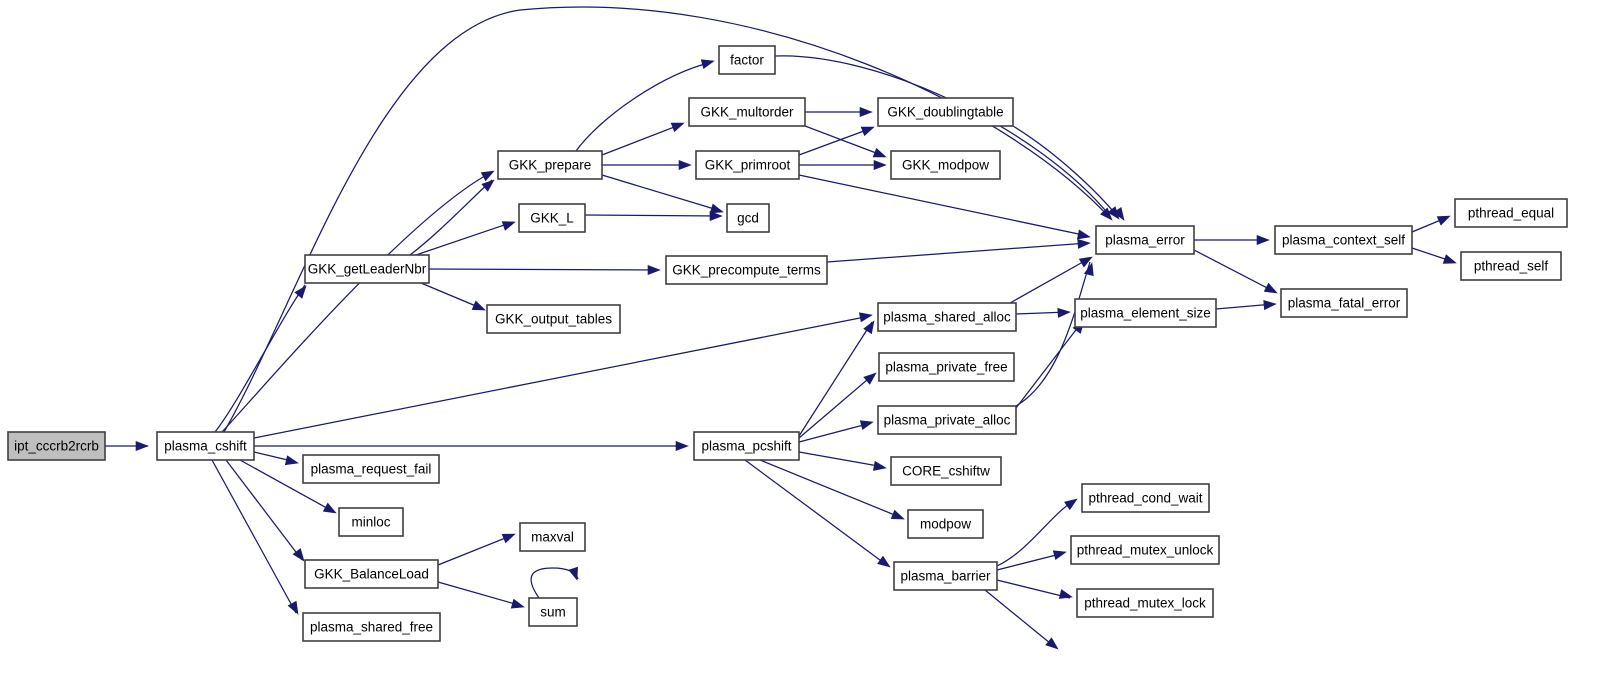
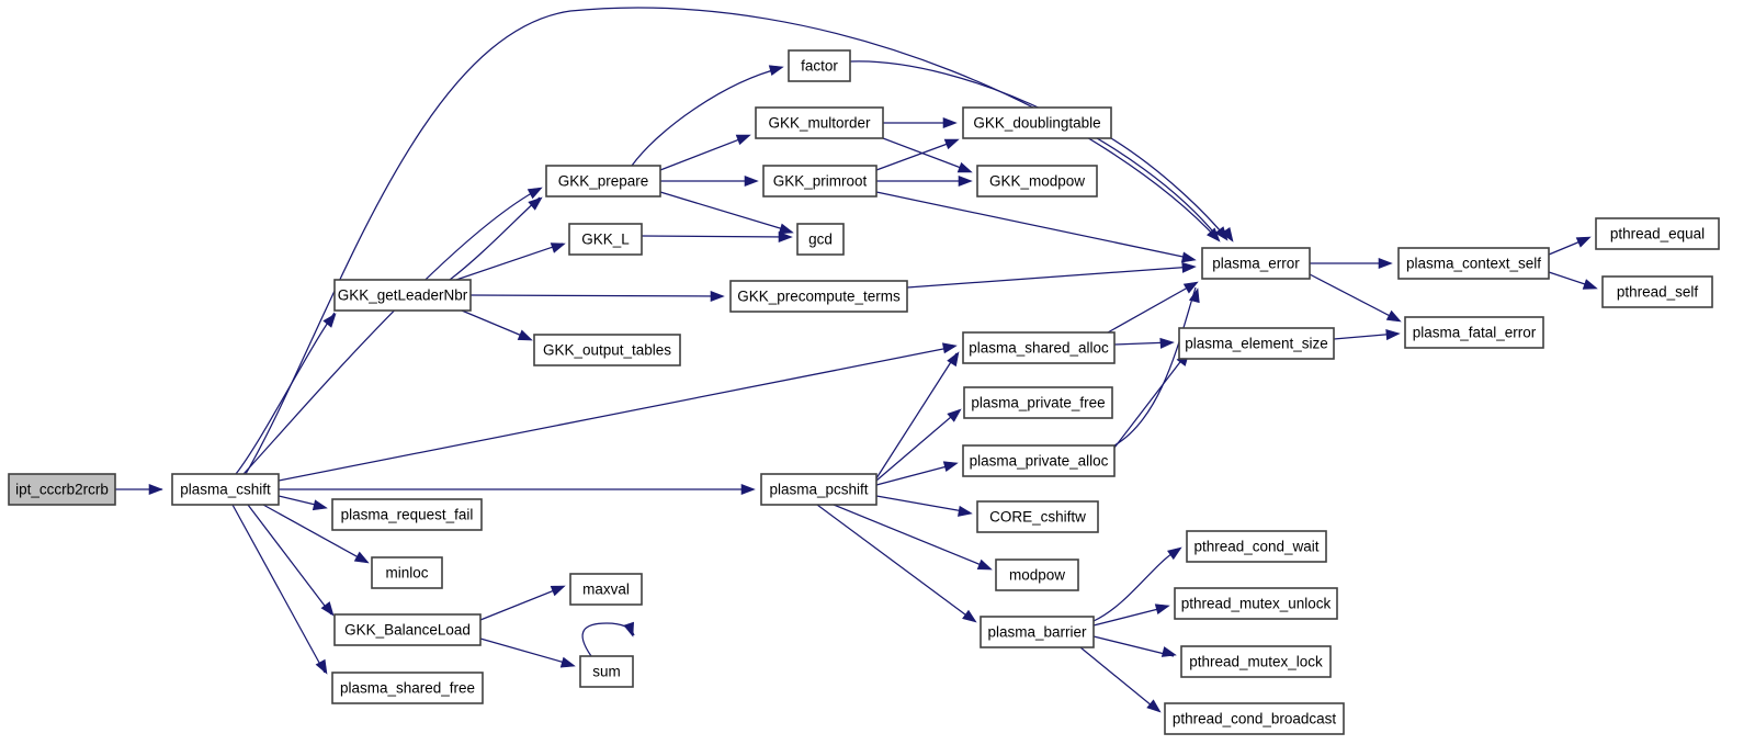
  ipt_cccrb2rcrb
  plasma_cshift
  GKK_getLeaderNbr
  GKK_prepare
  GKK_L
  GKK_output_tables
  factor
  GKK_multorder
  GKK_primroot
  gcd
  GKK_precompute_terms
  GKK_doublingtable
  GKK_modpow
  plasma_error
  plasma_context_self
  pthread_equal
  pthread_self
  plasma_fatal_error
  plasma_shared_alloc
  plasma_element_size
  plasma_private_free
  plasma_private_alloc
  CORE_cshiftw
  modpow
  plasma_pcshift
  plasma_barrier
  pthread_cond_wait
  pthread_mutex_unlock
  pthread_mutex_lock
+ pthread_cond_broadcast
  plasma_request_fail
  minloc
  GKK_BalanceLoad
  plasma_shared_free
  maxval
  sum
